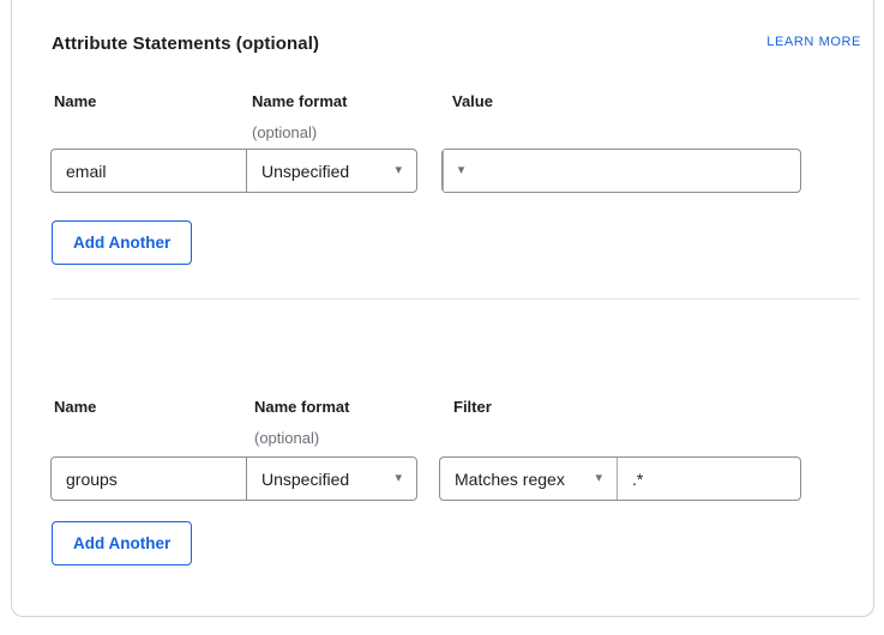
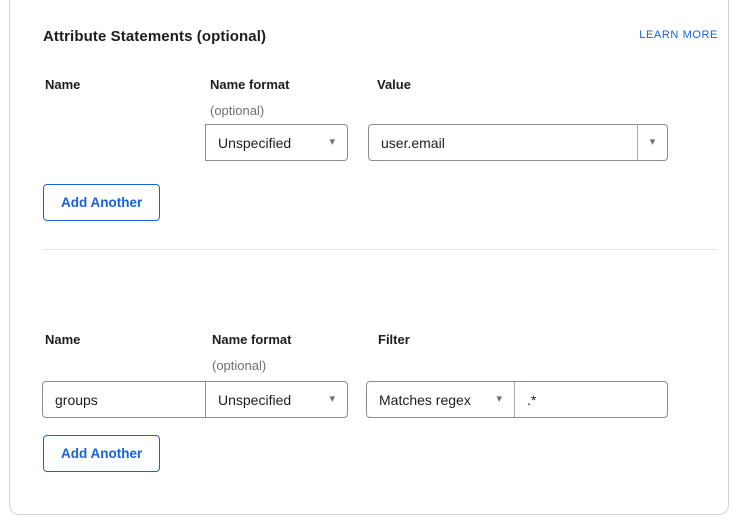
  Attribute Statements (optional)
  LEARN MORE
  Name
  Name format
  (optional)
  Value
- email
  Unspecified
  ▾
+ user.email
  ▾
  Add Another
  Name
  Name format
  (optional)
  Filter
  groups
  Unspecified
  ▾
  Matches regex
  ▾
  .*
  Add Another
